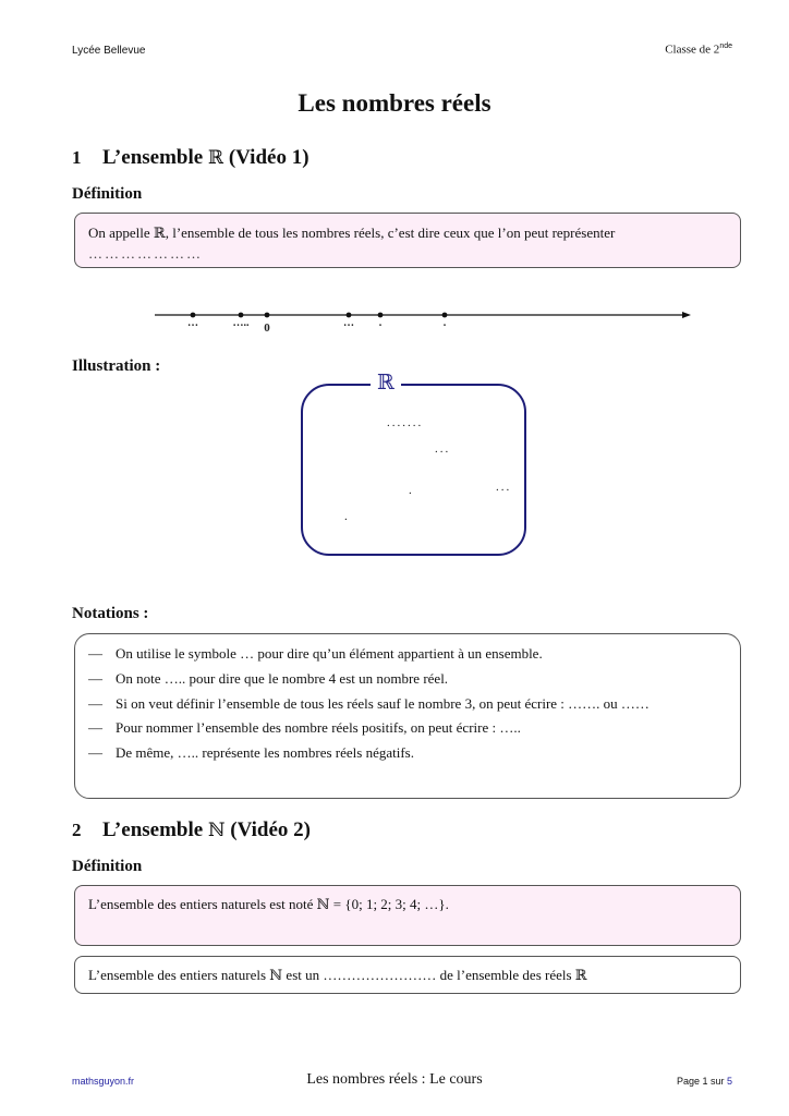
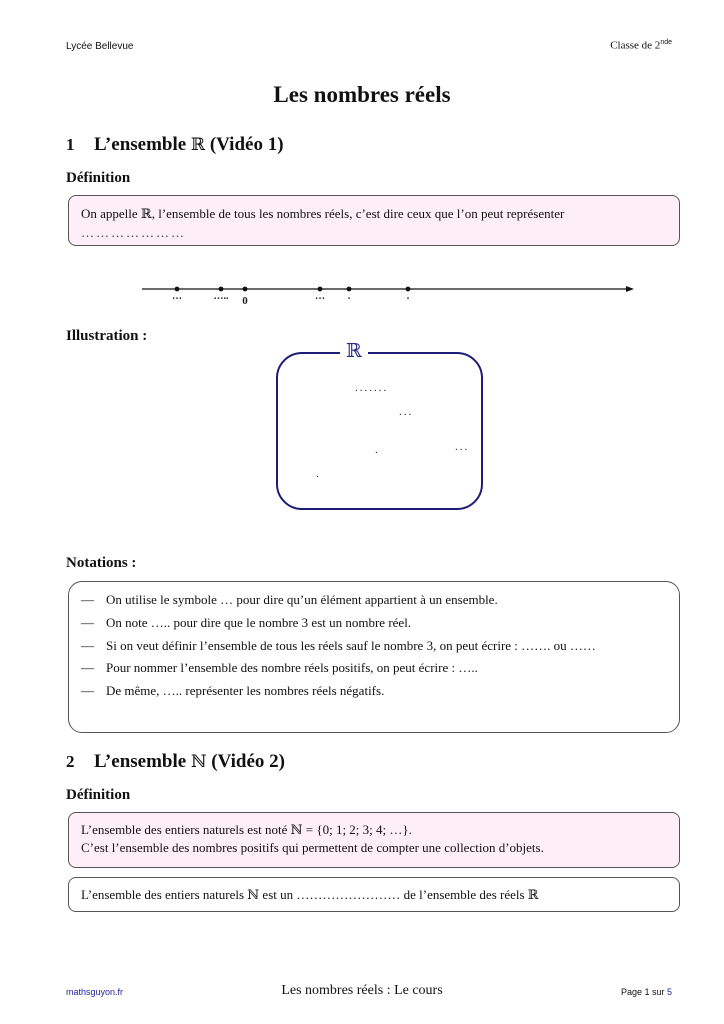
  Lycée Bellevue
  Classe de 2
  Les nombres réels
  1 L’ensemble ℝ (Vidéo 1)
  Définition
  On appelle ℝ, l’ensemble de tous les nombres réels, c’est dire ceux que l’on peut représenter
  …………………
  …
  …..
  0
  …
  .
  .
  Illustration :
  .......
  ...
  .
  ...
  .
  ℝ
  Notations :
  — On utilise le symbole … pour dire qu’un élément appartient à un ensemble.
- — On note ….. pour dire que le nombre 4 est un nombre réel.
+ — On note ….. pour dire que le nombre 3 est un nombre réel.
  — Si on veut définir l’ensemble de tous les réels sauf le nombre 3, on peut écrire : ……. ou ……
  — Pour nommer l’ensemble des nombre réels positifs, on peut écrire : …..
- — De même, ….. représente les nombres réels négatifs.
+ — De même, ….. représenter les nombres réels négatifs.
  2 L’ensemble ℕ (Vidéo 2)
  Définition
  L’ensemble des entiers naturels est noté ℕ = {0; 1; 2; 3; 4; …}.
+ C’est l’ensemble des nombres positifs qui permettent de compter une collection d’objets.
  L’ensemble des entiers naturels ℕ est un …………………… de l’ensemble des réels ℝ
  mathsguyon.fr
  Les nombres réels : Le cours
  Page 1 sur 5
